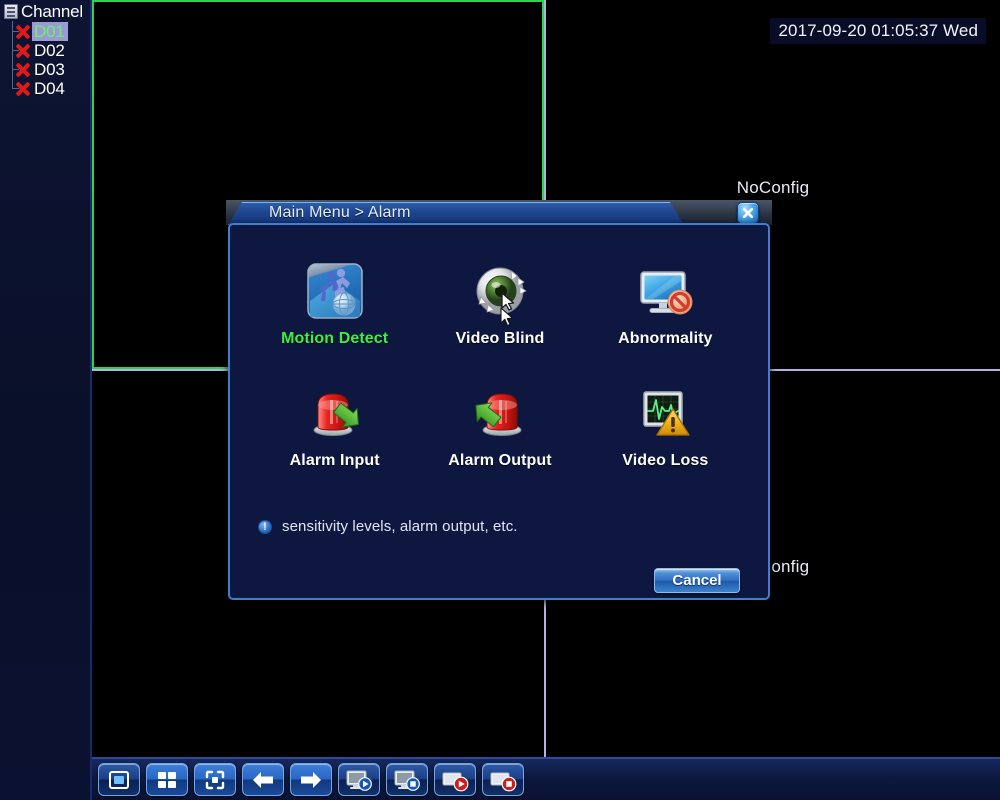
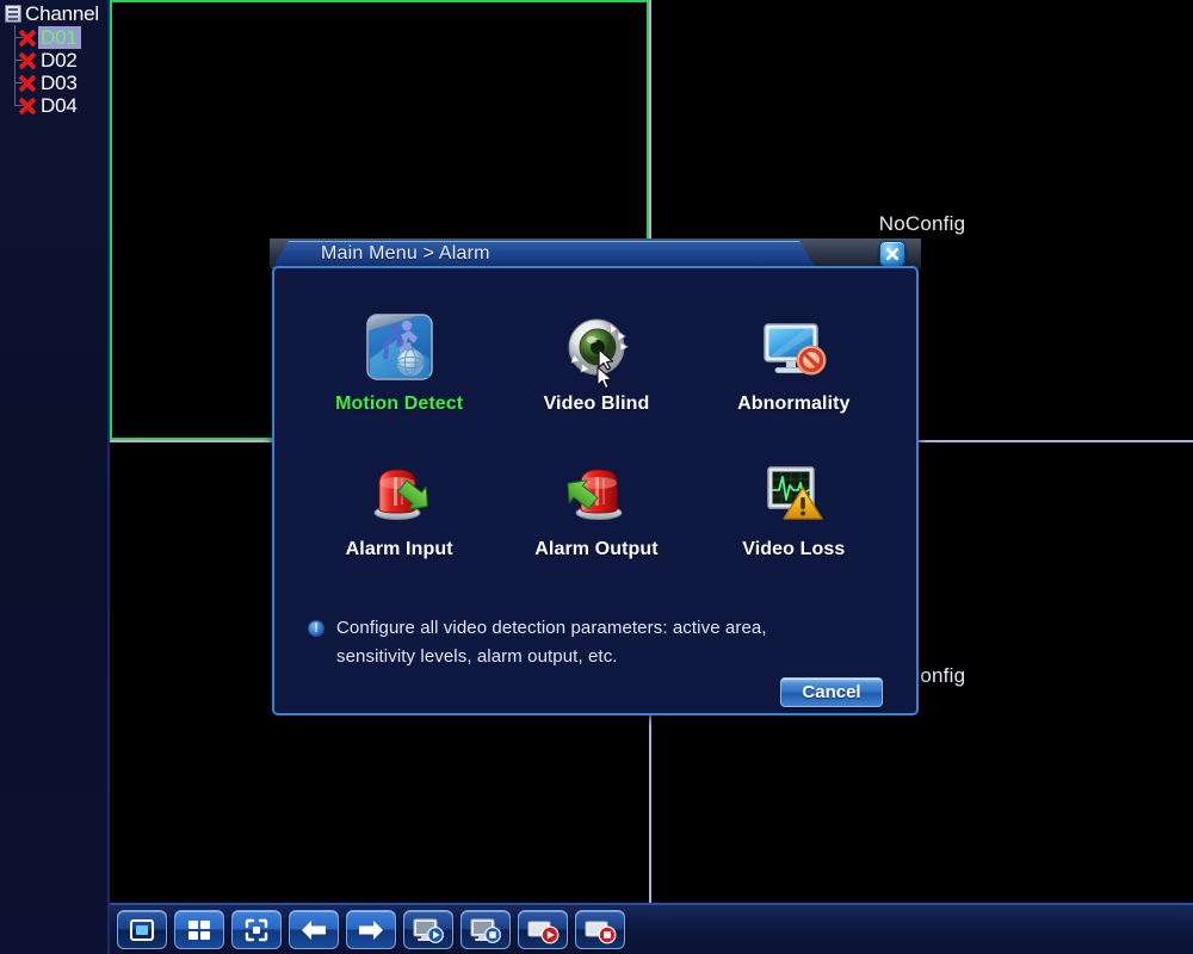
  Channel
  D01
  D02
  D03
  D04
  NoConfig
- 2017-09-20 01:05:37 Wed
  Main Menu > Alarm
  Motion Detect
  Video Blind
  Abnormality
  Alarm Input
  Alarm Output
  Video Loss
+ Configure all video detection parameters: active area,
  sensitivity levels, alarm output, etc.
  Cancel
